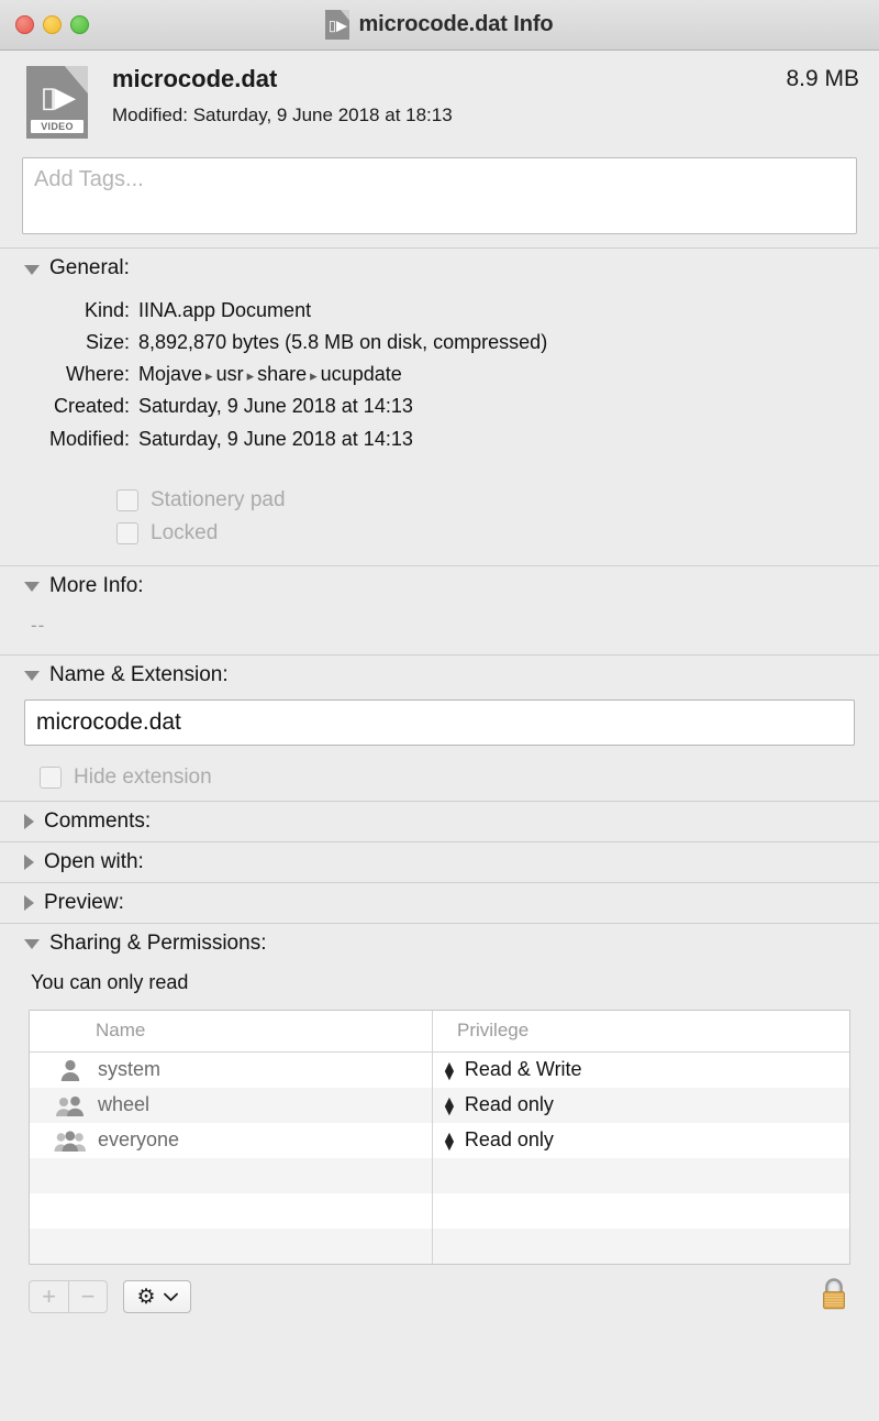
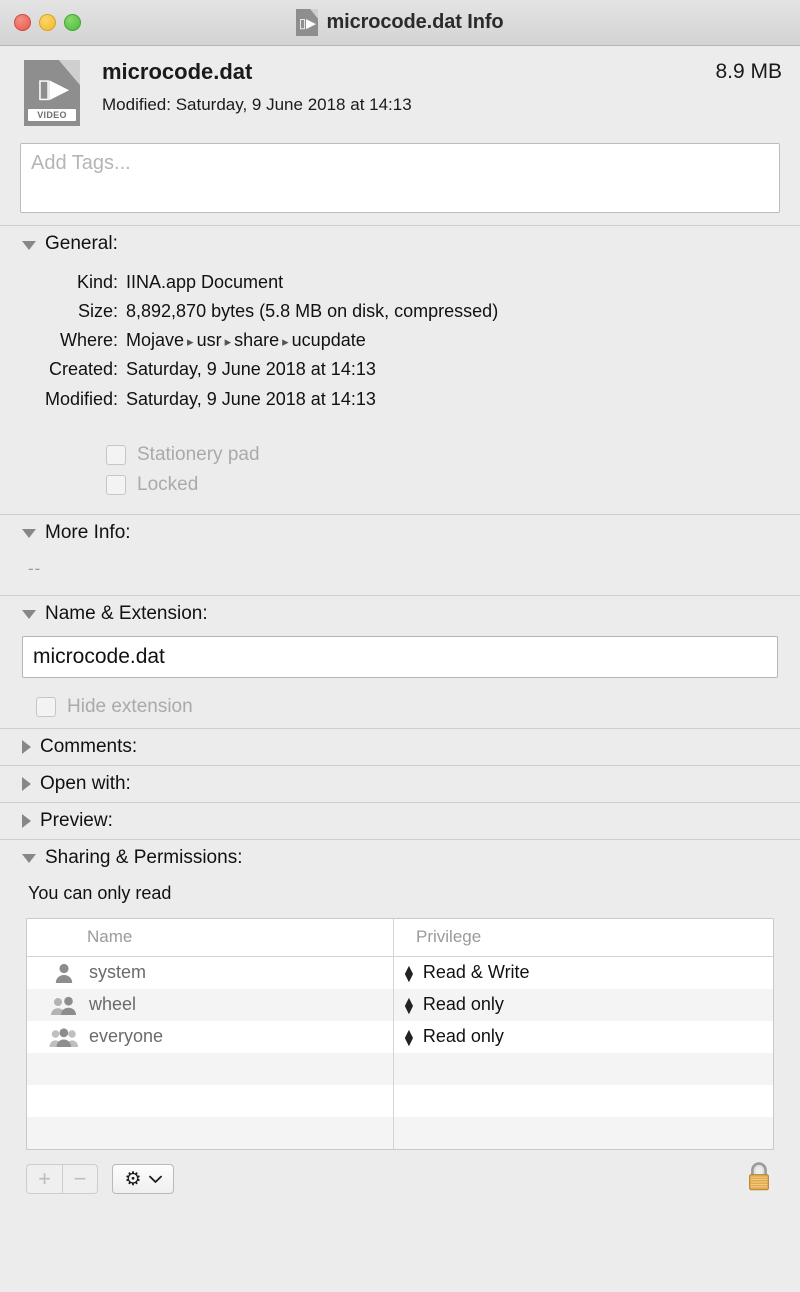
  ▯▶
  microcode.dat Info
  ▯▶
  VIDEO
  microcode.dat
- Modified: Saturday, 9 June 2018 at 18:13
+ Modified: Saturday, 9 June 2018 at 14:13
  8.9 MB
  Add Tags...
  General:
  Kind:
  IINA.app Document
  Size:
  8,892,870 bytes (5.8 MB on disk, compressed)
  Where:
  Mojave ▸ usr ▸ share ▸ ucupdate
  Created:
  Saturday, 9 June 2018 at 14:13
  Modified:
  Saturday, 9 June 2018 at 14:13
  Stationery pad
  Locked
  More Info:
  --
  Name & Extension:
  microcode.dat
  Hide extension
  Comments:
  Open with:
  Preview:
  Sharing & Permissions:
  You can only read
  Name
  Privilege
  system
  ▲
  ▼
  Read & Write
  wheel
  ▲
  ▼
  Read only
  everyone
  ▲
  ▼
  Read only
  +
  −
  ⚙
